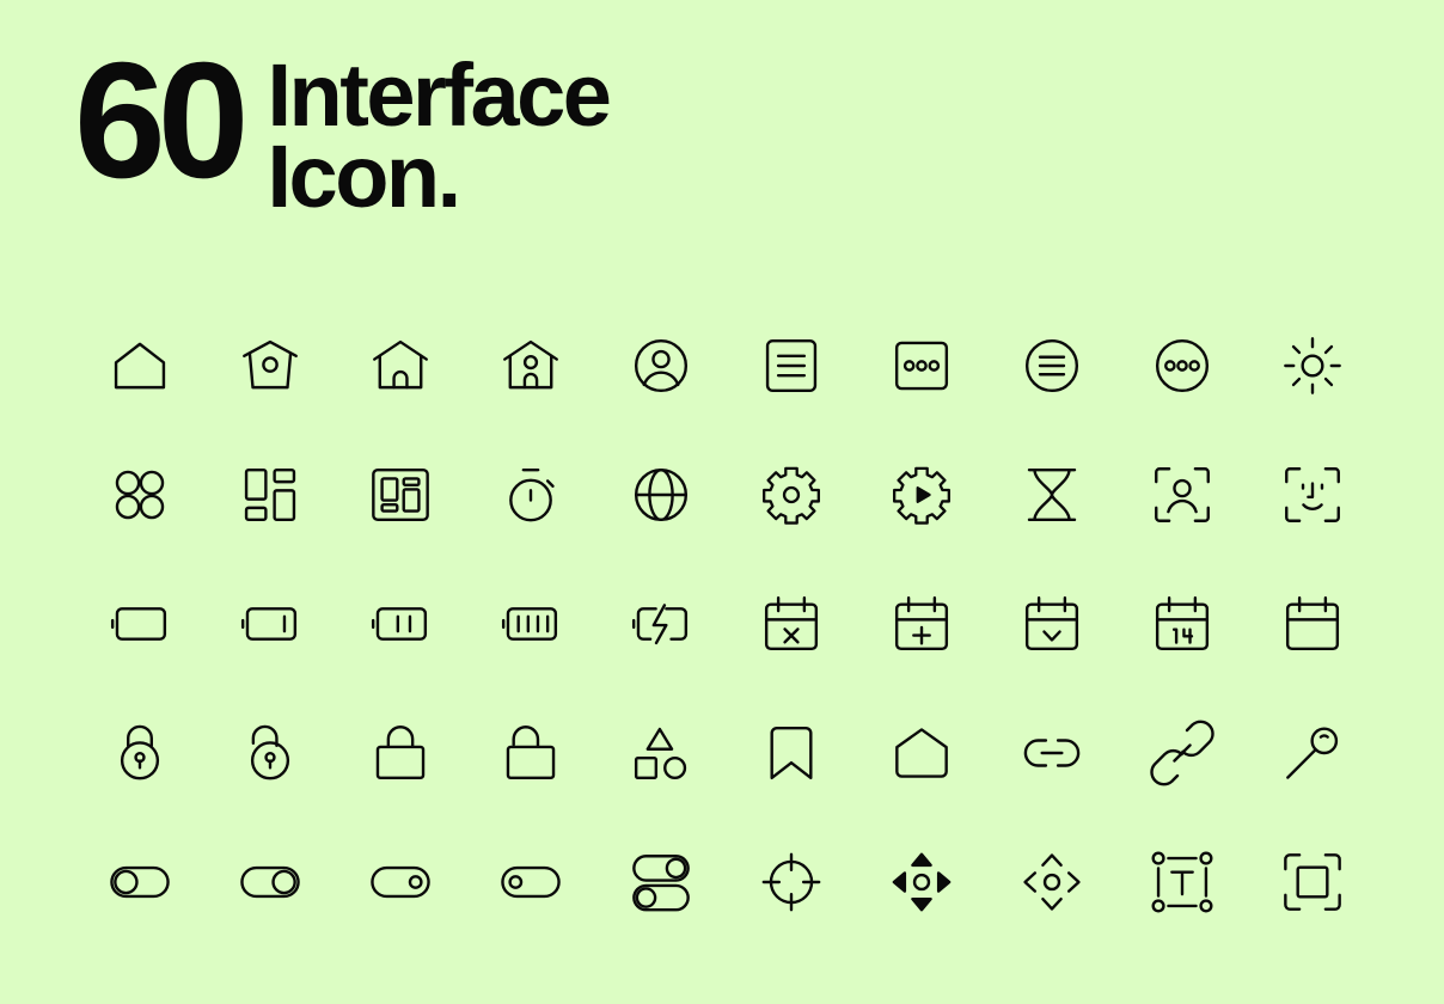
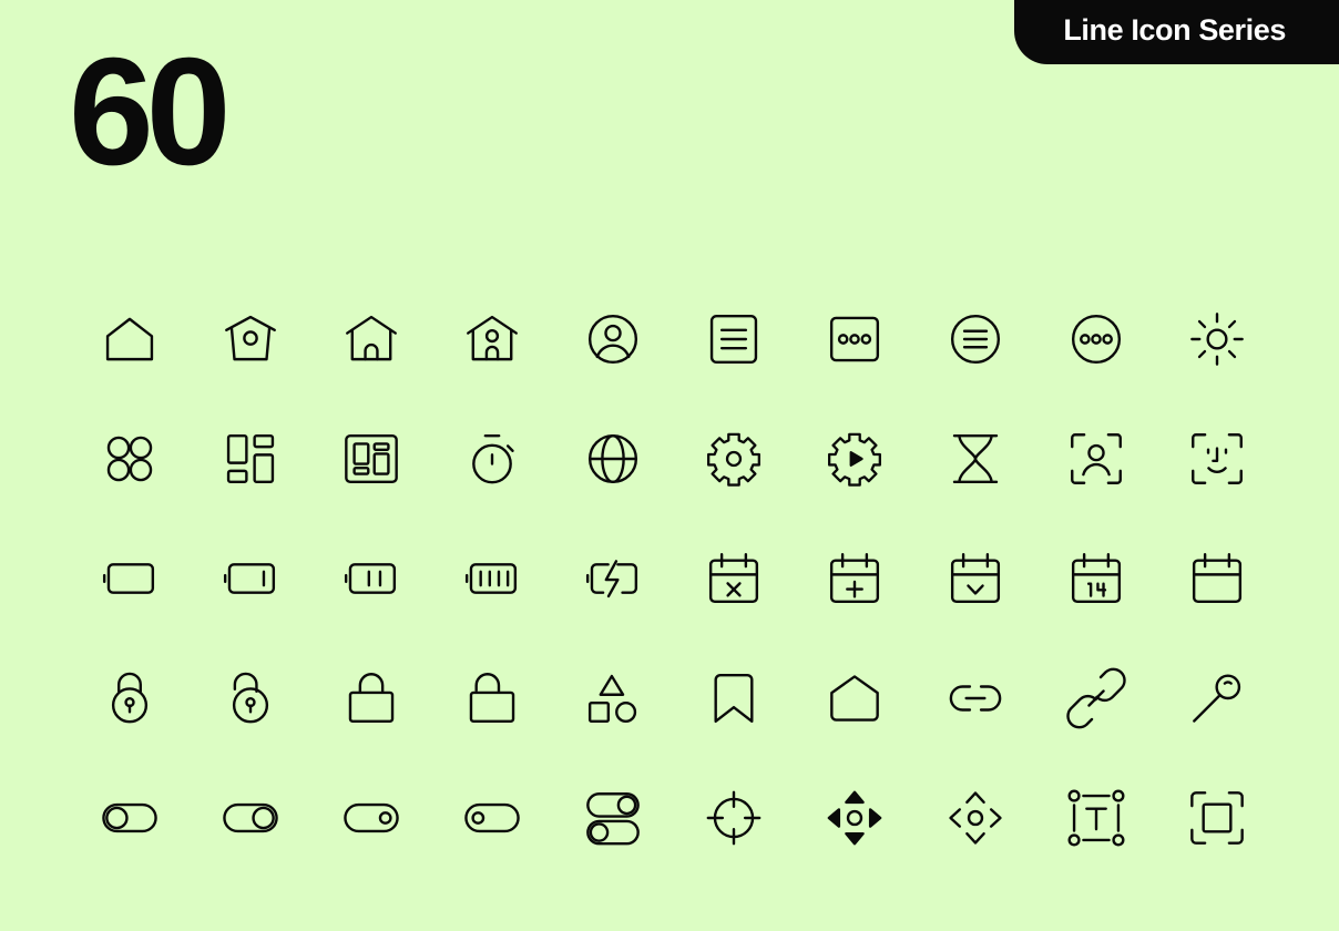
+ Line Icon Series
  60
- Interface
- Icon.
